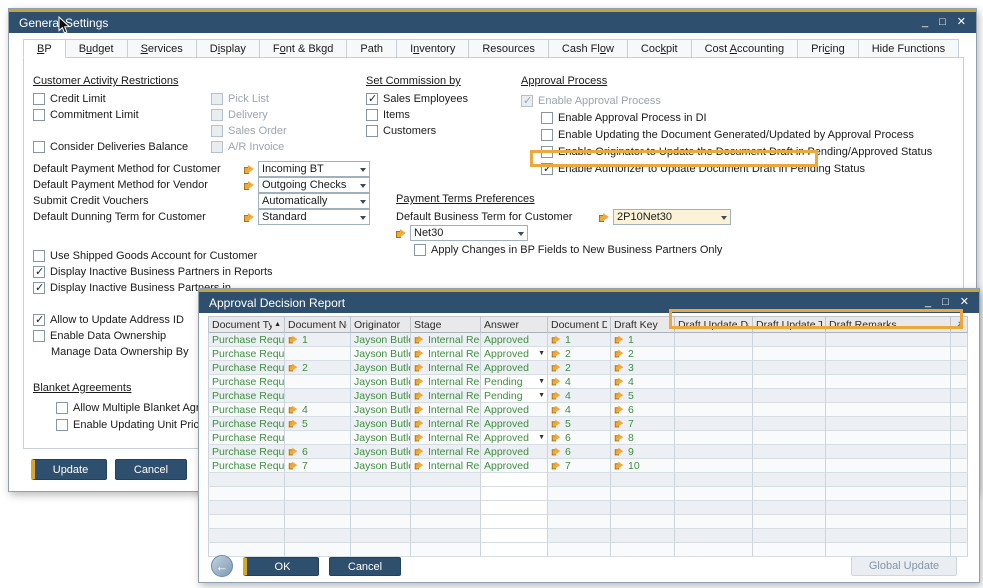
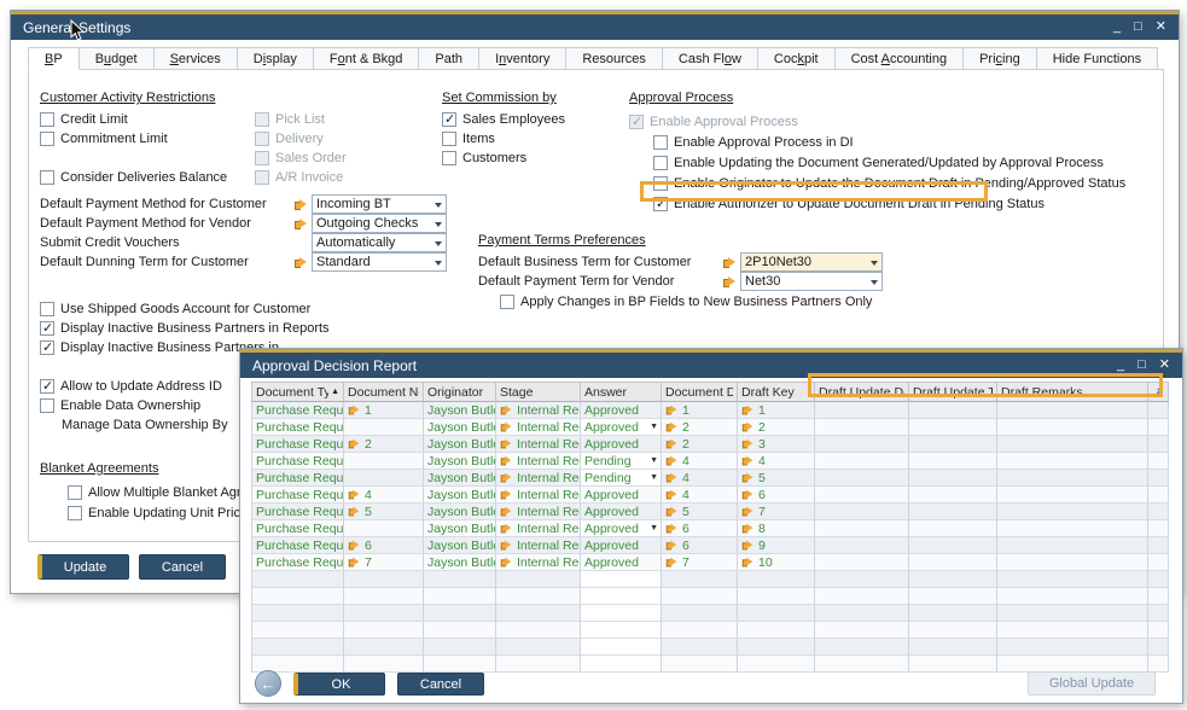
  Genera Settings
  _
  □
  ✕
  BP
  Budget
  Services
  Display
  Font & Bkgd
  Path
  Inventory
  Resources
  Cash Flow
  Cockpit
  Cost Accounting
  Pricing
  Hide Functions
  Customer Activity Restrictions
  Credit Limit
  Commitment Limit
  Consider Deliveries Balance
  Pick List
  Delivery
  Sales Order
  A/R Invoice
  Default Payment Method for Customer
  Incoming BT
  Default Payment Method for Vendor
  Outgoing Checks
  Submit Credit Vouchers
  Automatically
  Default Dunning Term for Customer
  Standard
  Use Shipped Goods Account for Customer
  Display Inactive Business Partners in Reports
  Display Inactive Business Part
  Allow to Update Address ID
  Enable Data Ownership
  Manage Data Ownership By
  Blanket Agreements
  Allow Multiple Blanket Ag
  Enable Updating Unit Pric
  Update
  Cancel
  Set Commission by
  Sales Employees
  Items
  Customers
  Approval Process
  Enable Approval Process
  Enable Approval Process in DI
  Enable Updating the Document Generated/Updated by Approval Process
  Enable Originator to Update the Document Draft in Pending/Approved Status
  Enable Authorizer to Update Document Draft in Pending Status
  Payment Terms Preferences
  Default Business Term for Customer
  2P10Net30
+ Default Payment Term for Vendor
  Net30
  Apply Changes in BP Fields to New Business Partners Only
  Approval Decision Report
  _
  □
  ✕
  Document Ty
  Document N
  Originator
  Stage
  Answer
  Draft Key
  Draft Update D
  Draft Update T
  Draft Remarks
  ↗
  Purchase Requ
  1
  Jayson Butl
  Internal Re
  Approved
  1
  1
  Purchase Requ
  Jayson Butl
  Internal Re
  Approved
  2
  2
  Purchase Requ
  2
  Jayson Butl
  Internal Re
  Approved
  2
  3
  Purchase Requ
  Jayson Butl
  Internal Re
  Pending
  4
  4
  Purchase Requ
  Jayson Butl
  Internal Re
  Pending
  4
  5
  Purchase Requ
  4
  Jayson Butl
  Internal Re
  Approved
  4
  6
  Purchase Requ
  5
  Jayson Butl
  Internal Re
  Approved
  5
  7
  Purchase Requ
  Jayson Butl
  Internal Re
  Approved
  6
  8
  Purchase Requ
  6
  Jayson Butl
  Internal Re
  Approved
  6
  9
  Purchase Requ
  7
  Jayson Butl
  Internal Re
  Approved
  7
  10
  ←
  OK
  Cancel
  Global Update
